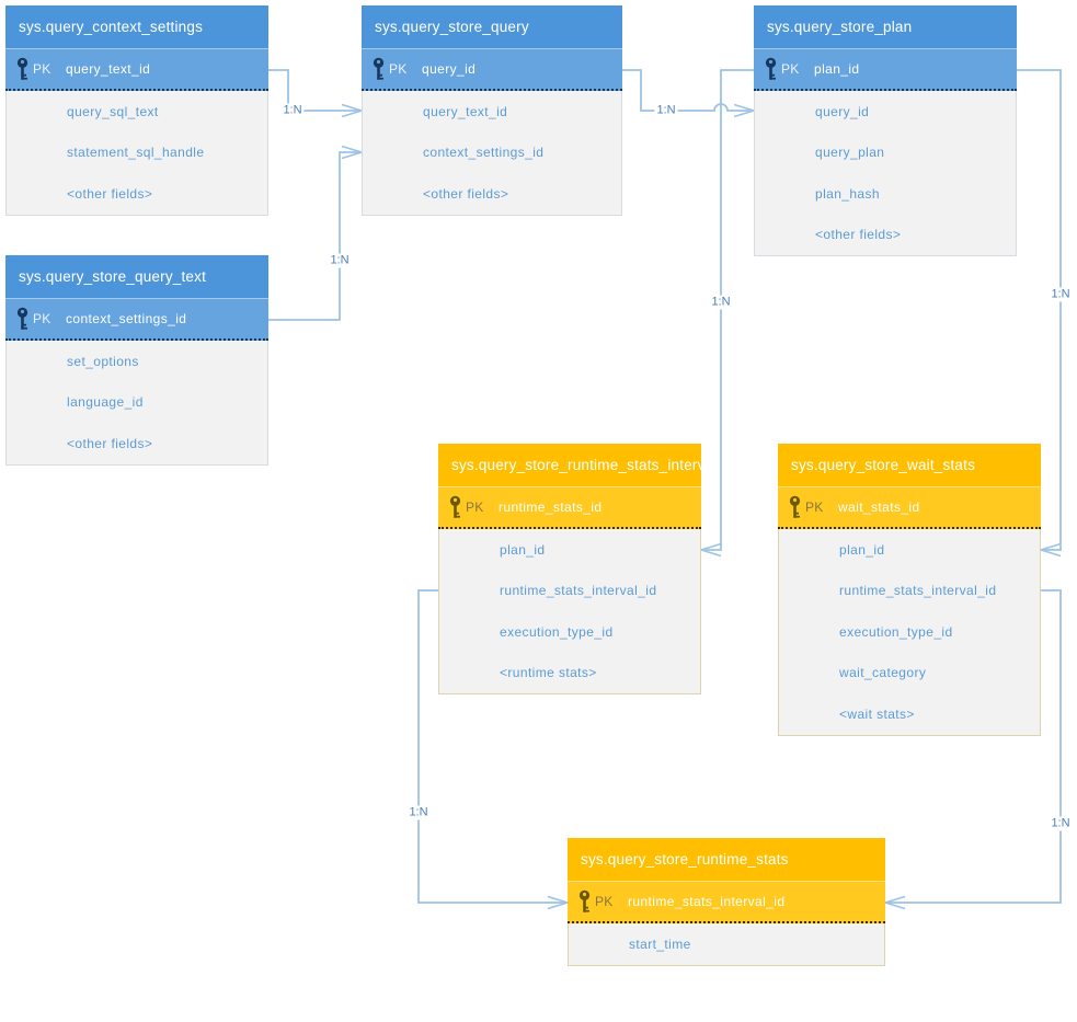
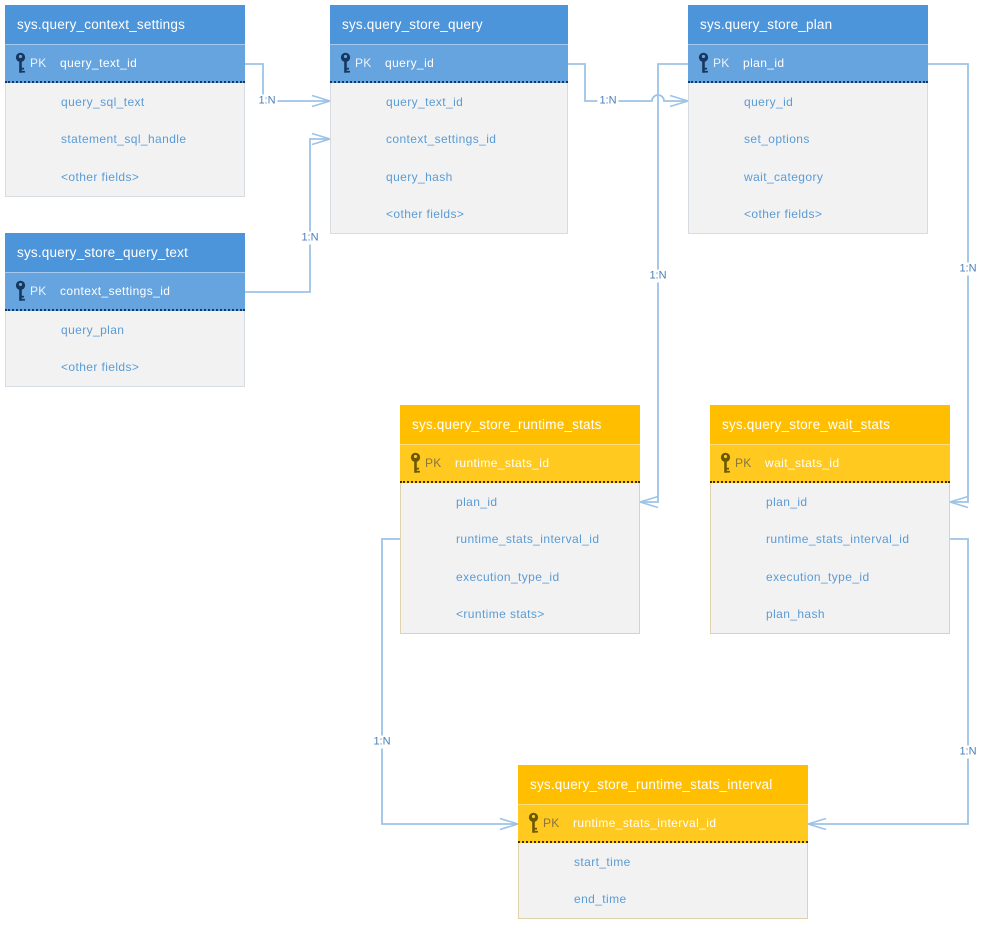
  sys.query_context_settings
  PK
  query_text_id
  query_sql_text
  statement_sql_handle
  <other fields>
  sys.query_store_query
  PK
  query_id
  query_text_id
  context_settings_id
+ query_hash
  <other fields>
  sys.query_store_plan
  PK
  plan_id
  query_id
- query_plan
+ set_options
- plan_hash
+ wait_category
  <other fields>
  sys.query_store_query_text
  PK
  context_settings_id
- set_options
+ query_plan
- language_id
  <other fields>
- sys.query_store_runtime_stats_interval
+ sys.query_store_runtime_stats
  PK
  runtime_stats_id
  plan_id
  runtime_stats_interval_id
  execution_type_id
  <runtime stats>
  sys.query_store_wait_stats
  PK
  wait_stats_id
  plan_id
  runtime_stats_interval_id
  execution_type_id
- wait_category
+ plan_hash
- <wait stats>
- sys.query_store_runtime_stats
+ sys.query_store_runtime_stats_interval
  PK
  runtime_stats_interval_id
  start_time
+ end_time
  1:N
  1:N
  1:N
  1:N
  1:N
  1:N
  1:N
